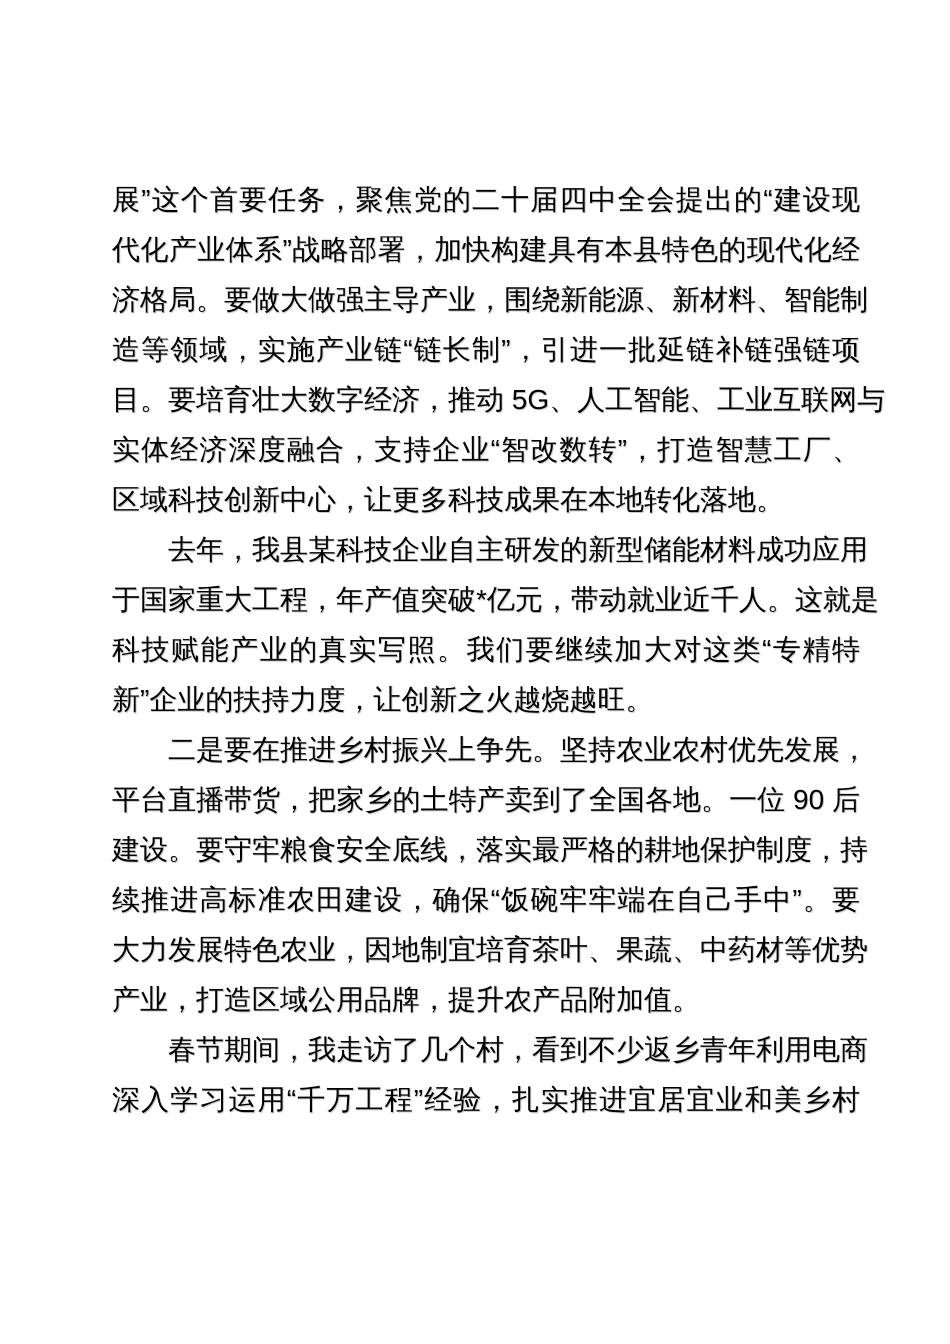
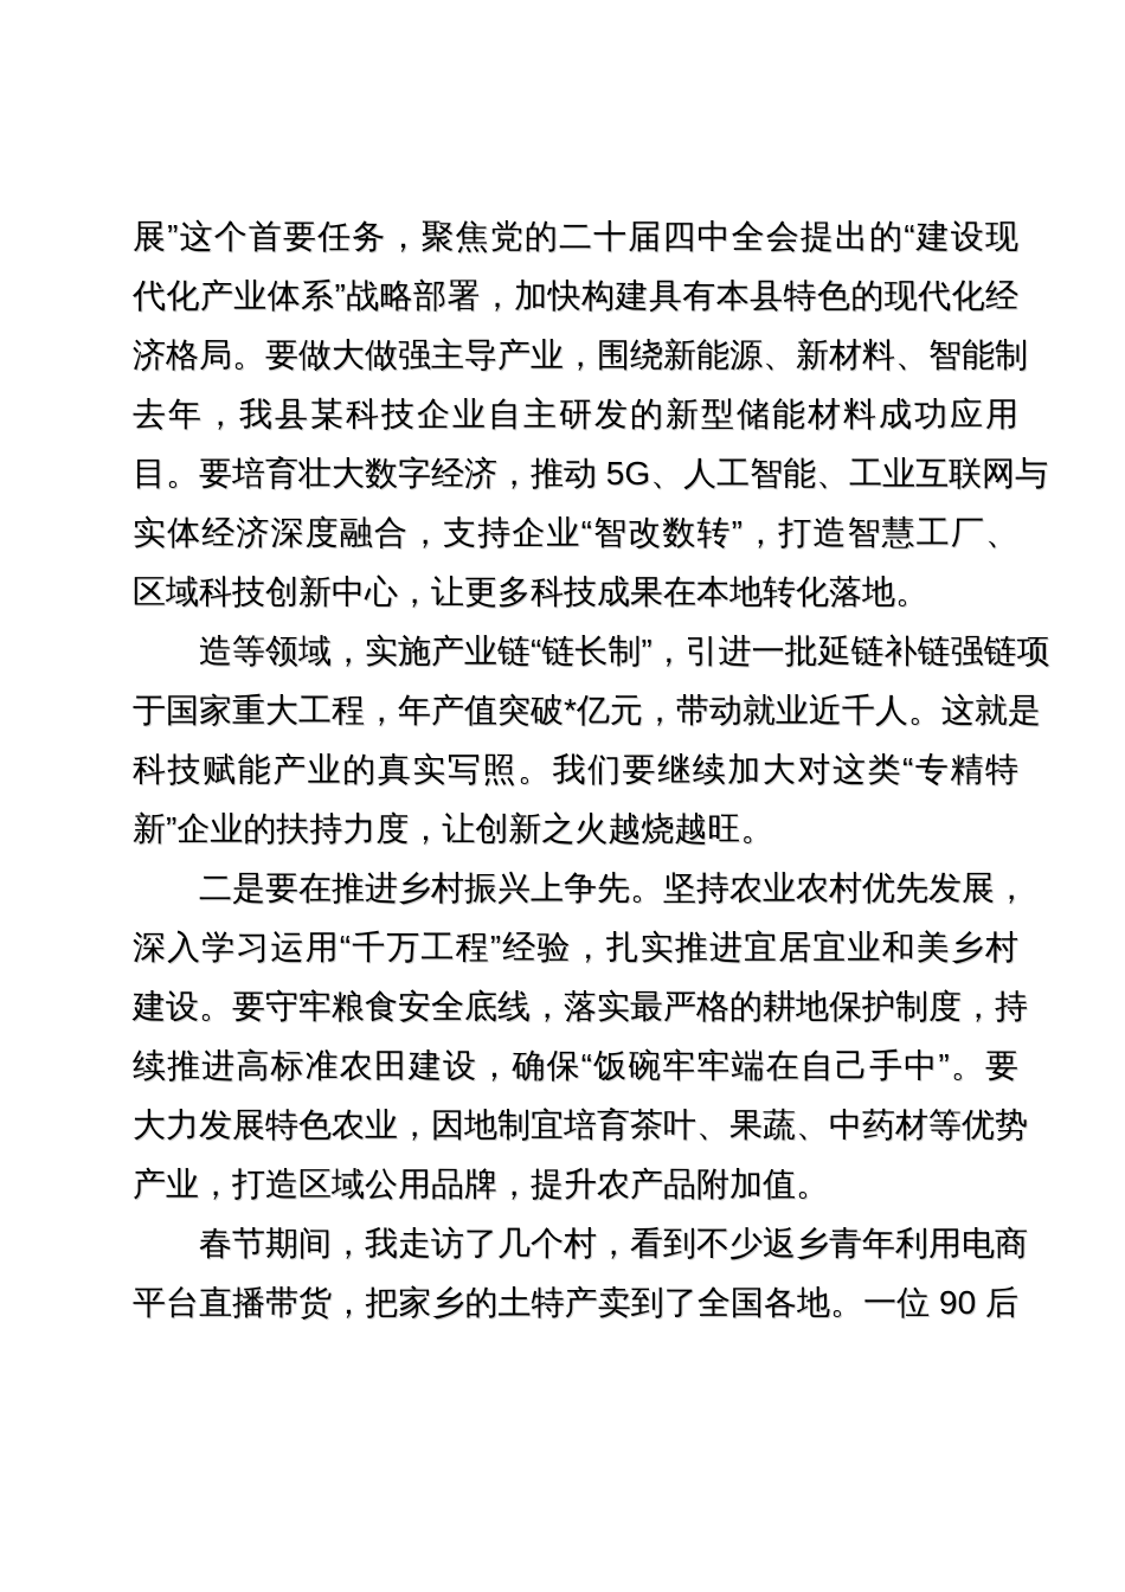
  展”这个首要任务，聚焦党的二十届四中全会提出的“建设现
  代化产业体系”战略部署，加快构建具有本县特色的现代化经
  济格局。要做大做强主导产业，围绕新能源、新材料、智能制
- 造等领域，实施产业链“链长制”，引进一批延链补链强链项
+ 去年，我县某科技企业自主研发的新型储能材料成功应用
  目。要培育壮大数字经济，推动 5G、人工智能、工业互联网与
  实体经济深度融合，支持企业“智改数转”，打造智慧工厂、
  区域科技创新中心，让更多科技成果在本地转化落地。
- 去年，我县某科技企业自主研发的新型储能材料成功应用
+ 造等领域，实施产业链“链长制”，引进一批延链补链强链项
  于国家重大工程，年产值突破*亿元，带动就业近千人。这就是
  科技赋能产业的真实写照。我们要继续加大对这类“专精特
  新”企业的扶持力度，让创新之火越烧越旺。
  二是要在推进乡村振兴上争先。坚持农业农村优先发展，
- 平台直播带货，把家乡的土特产卖到了全国各地。一位 90 后
+ 深入学习运用“千万工程”经验，扎实推进宜居宜业和美乡村
  建设。要守牢粮食安全底线，落实最严格的耕地保护制度，持
  续推进高标准农田建设，确保“饭碗牢牢端在自己手中”。要
  大力发展特色农业，因地制宜培育茶叶、果蔬、中药材等优势
  产业，打造区域公用品牌，提升农产品附加值。
  春节期间，我走访了几个村，看到不少返乡青年利用电商
- 深入学习运用“千万工程”经验，扎实推进宜居宜业和美乡村
+ 平台直播带货，把家乡的土特产卖到了全国各地。一位 90 后
